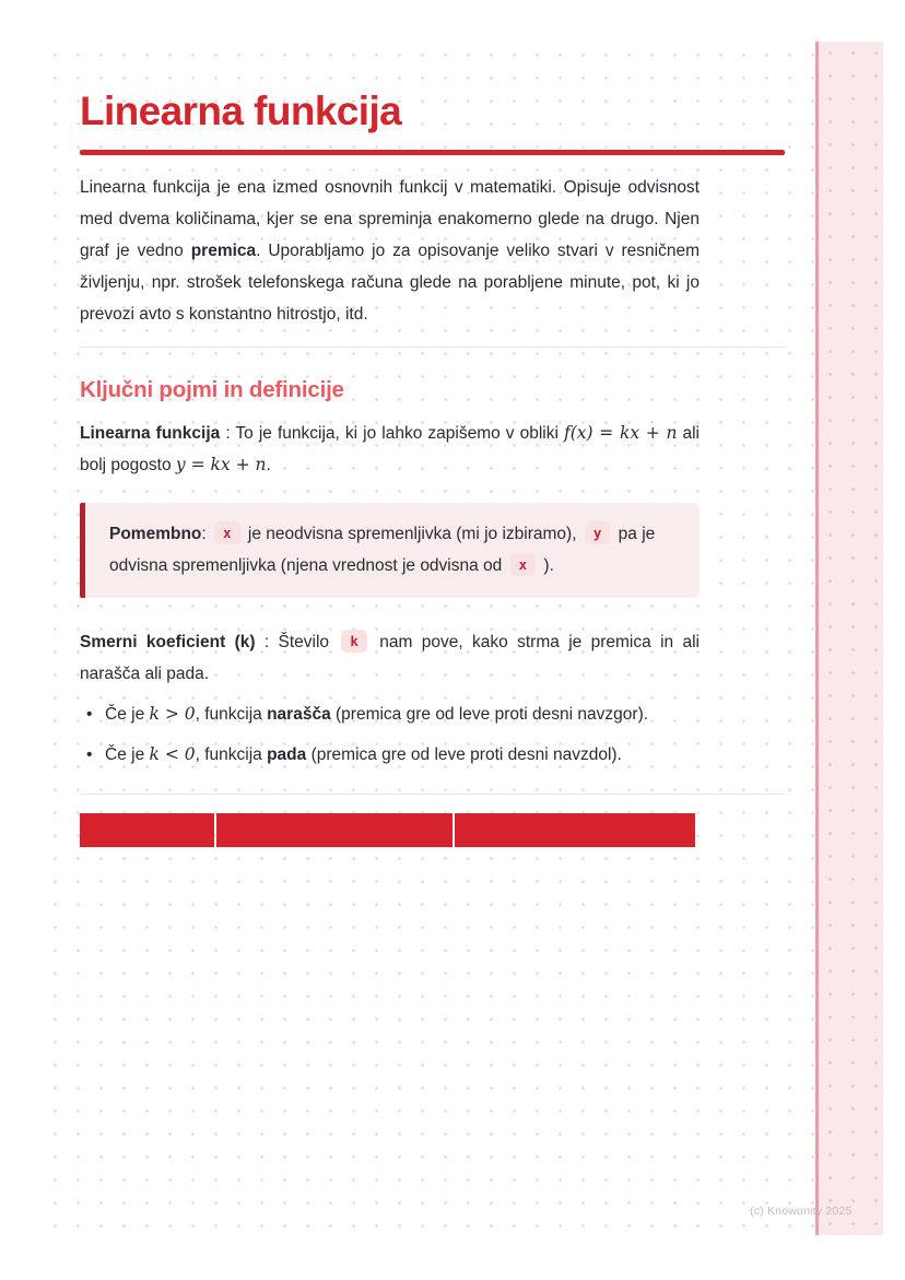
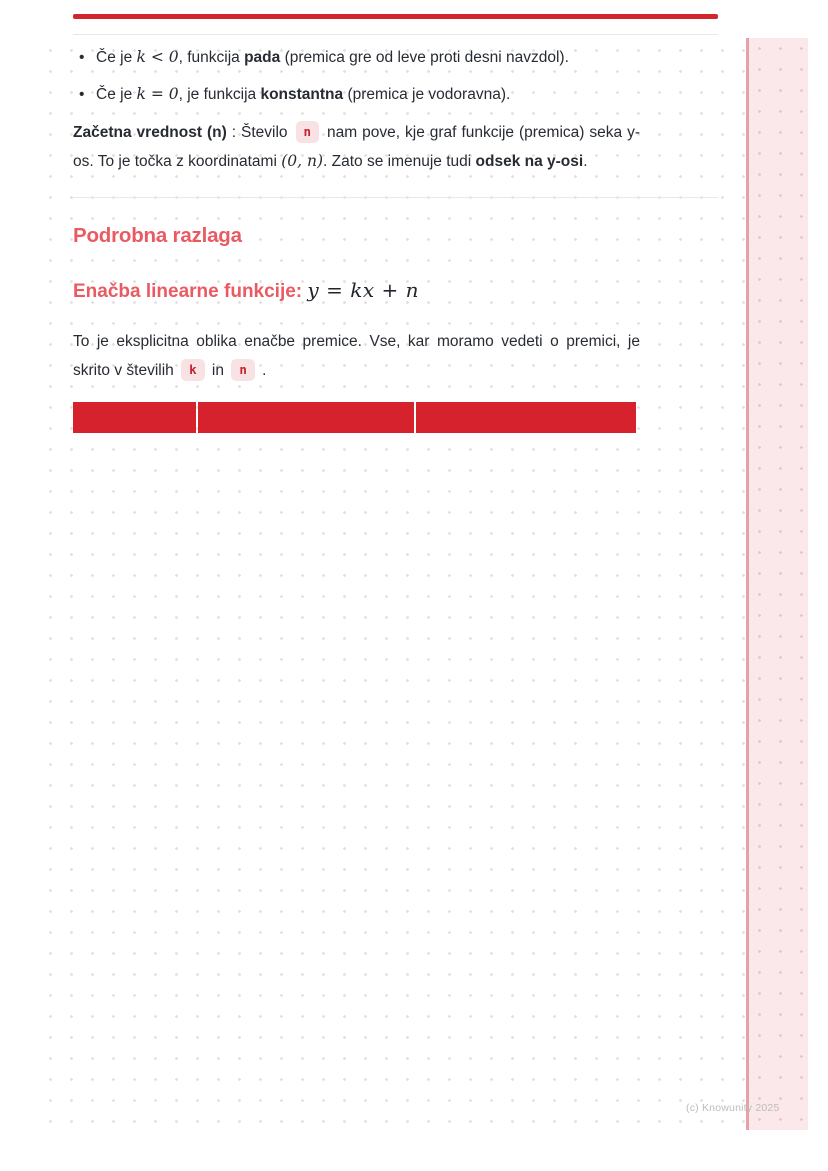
- Linearna funkcija
- Linearna funkcija je ena izmed osnovnih funkcij v matematiki. Opisuje odvisnost med dvema količinama, kjer se ena spreminja enakomerno glede na drugo. Njen graf je vedno premica. Uporabljamo jo za opisovanje veliko stvari v resničnem življenju, npr. strošek telefonskega računa glede na porabljene minute, pot, ki jo prevozi avto s konstantno hitrostjo, itd.
- Ključni pojmi in definicije
- Linearna funkcija : To je funkcija, ki jo lahko zapišemo v obliki f(x) = kx + n ali bolj pogosto y = kx + n.
- Pomembno: x je neodvisna spremenljivka (mi jo izbiramo), y pa je odvisna spremenljivka (njena vrednost je odvisna od x ).
- Smerni koeficient (k) : Število k nam pove, kako strma je premica in ali narašča ali pada.
- Če je k > 0, funkcija narašča (premica gre od leve proti desni navzgor).
  Če je k < 0, funkcija pada (premica gre od leve proti desni navzdol).
+ Če je k = 0, je funkcija konstantna (premica je vodoravna).
+ Začetna vrednost (n) : Število n nam pove, kje graf funkcije (premica) seka y-os. To je točka z koordinatami (0, n). Zato se imenuje tudi odsek na y-osi.
+ Podrobna razlaga
+ Enačba linearne funkcije: y = kx + n
+ To je eksplicitna oblika enačbe premice. Vse, kar moramo vedeti o premici, je skrito v številih k in n .
  (c) Knowunity 2025
